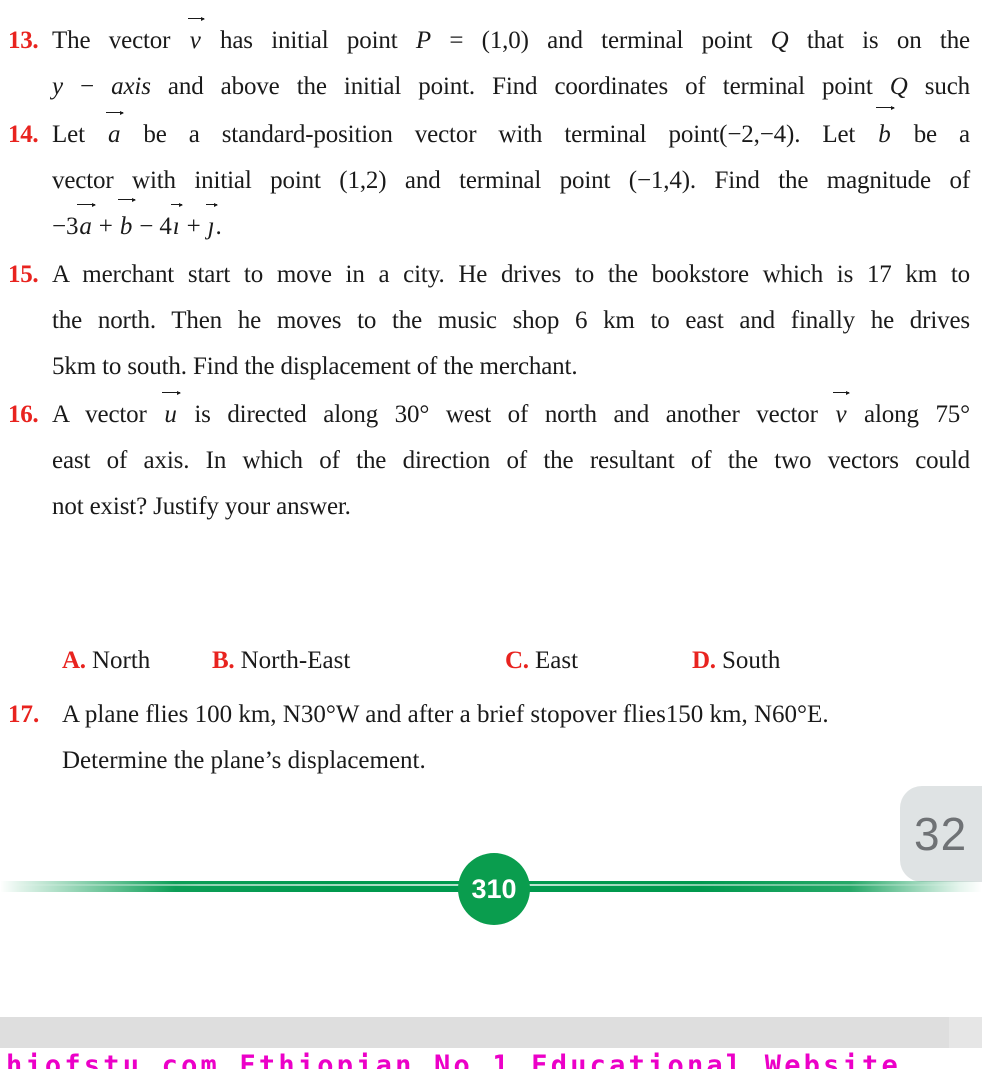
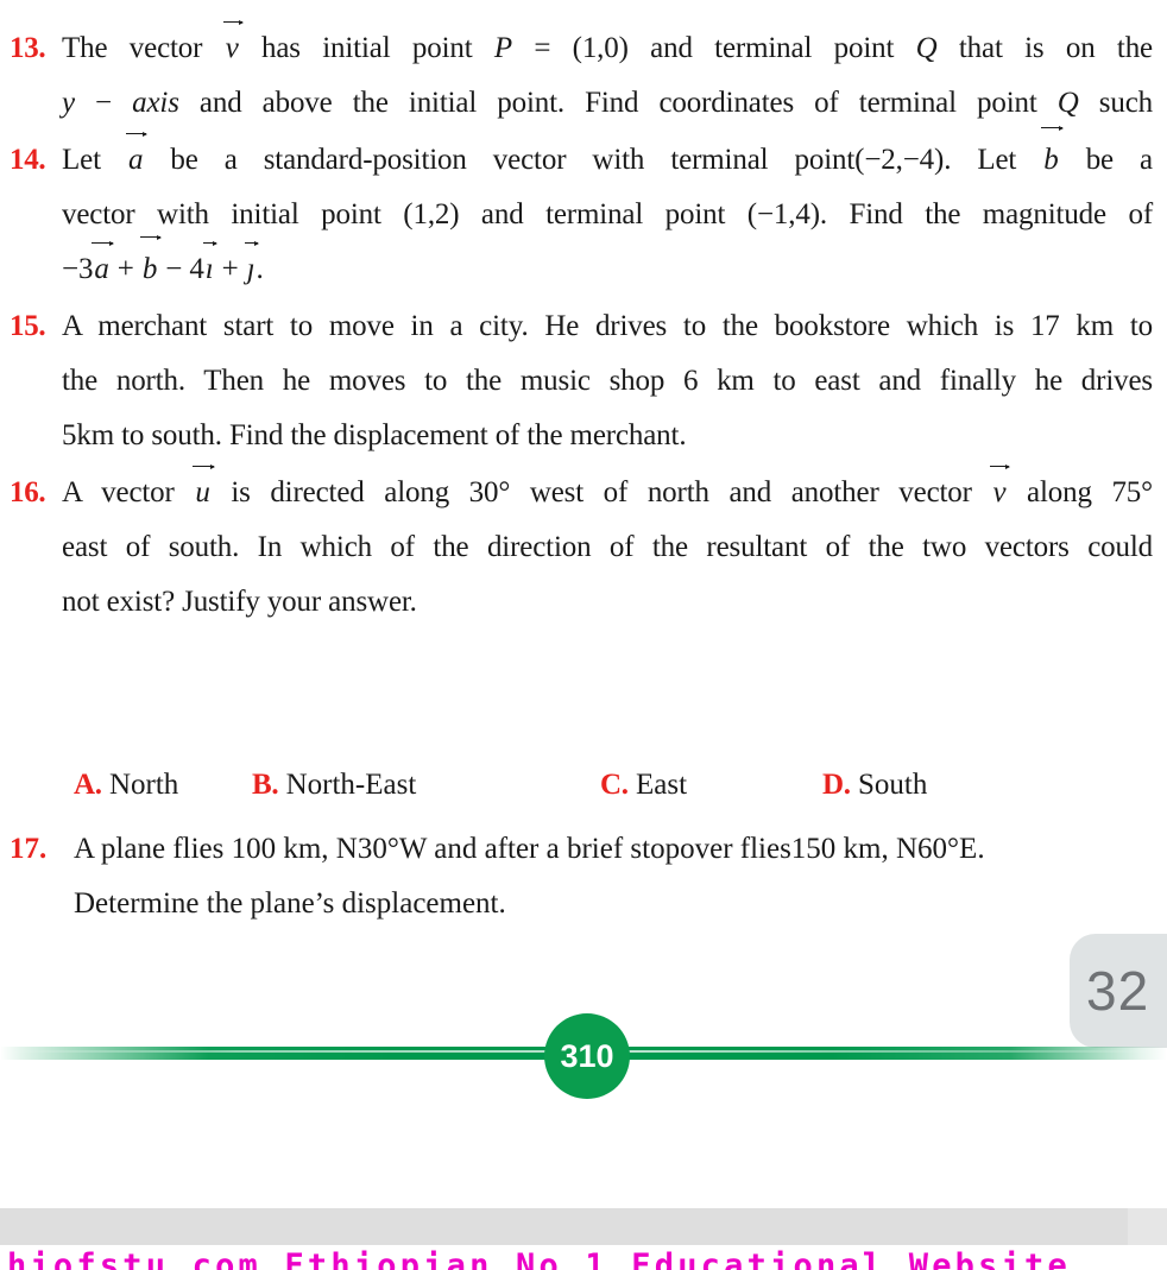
  13.
  The vector v has initial point P = (1,0) and terminal point Q that is on the
  y − axis and above the initial point. Find coordinates of terminal point Q such
  14.
  Let a be a standard-position vector with terminal point(−2,−4). Let b be a
  vector with initial point (1,2) and terminal point (−1,4). Find the magnitude of
  −3a + b − 4ı + ȷ.
  15.
  A merchant start to move in a city. He drives to the bookstore which is 17 km to
  the north. Then he moves to the music shop 6 km to east and finally he drives
  5km to south. Find the displacement of the merchant.
  16.
  A vector u is directed along 30° west of north and another vector v along 75°
- east of axis. In which of the direction of the resultant of the two vectors could
+ east of south. In which of the direction of the resultant of the two vectors could
  not exist? Justify your answer.
  A. North
  B. North-East
  C. East
  D. South
  17.
  A plane flies 100 km, N30°W and after a brief stopover flies150 km, N60°E.
  Determine the plane’s displacement.
  32
  310
  hiofstu.com Ethiopian No.1 Educational Website
